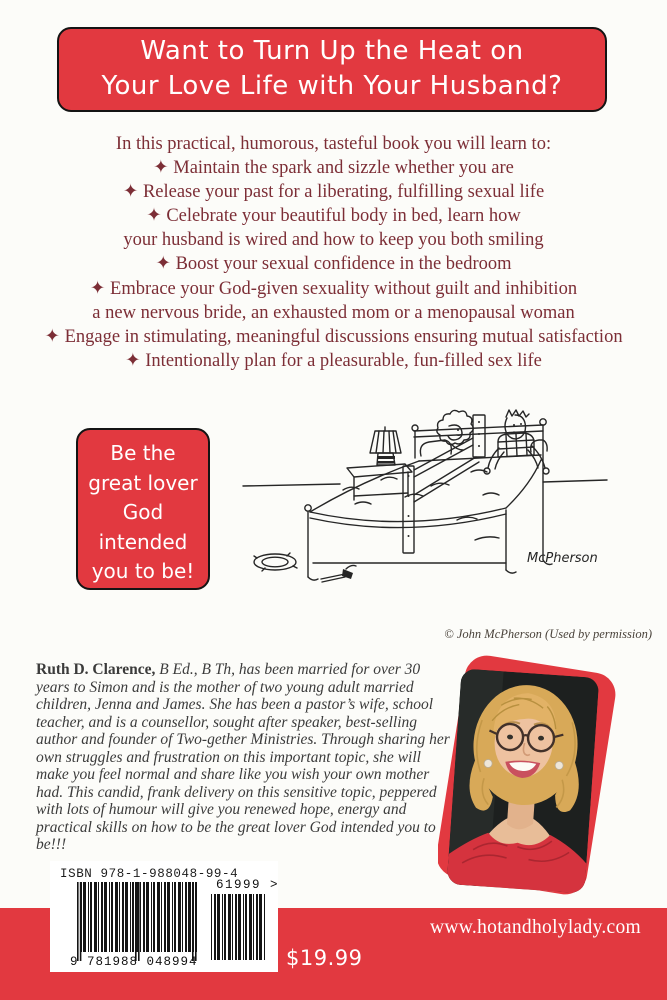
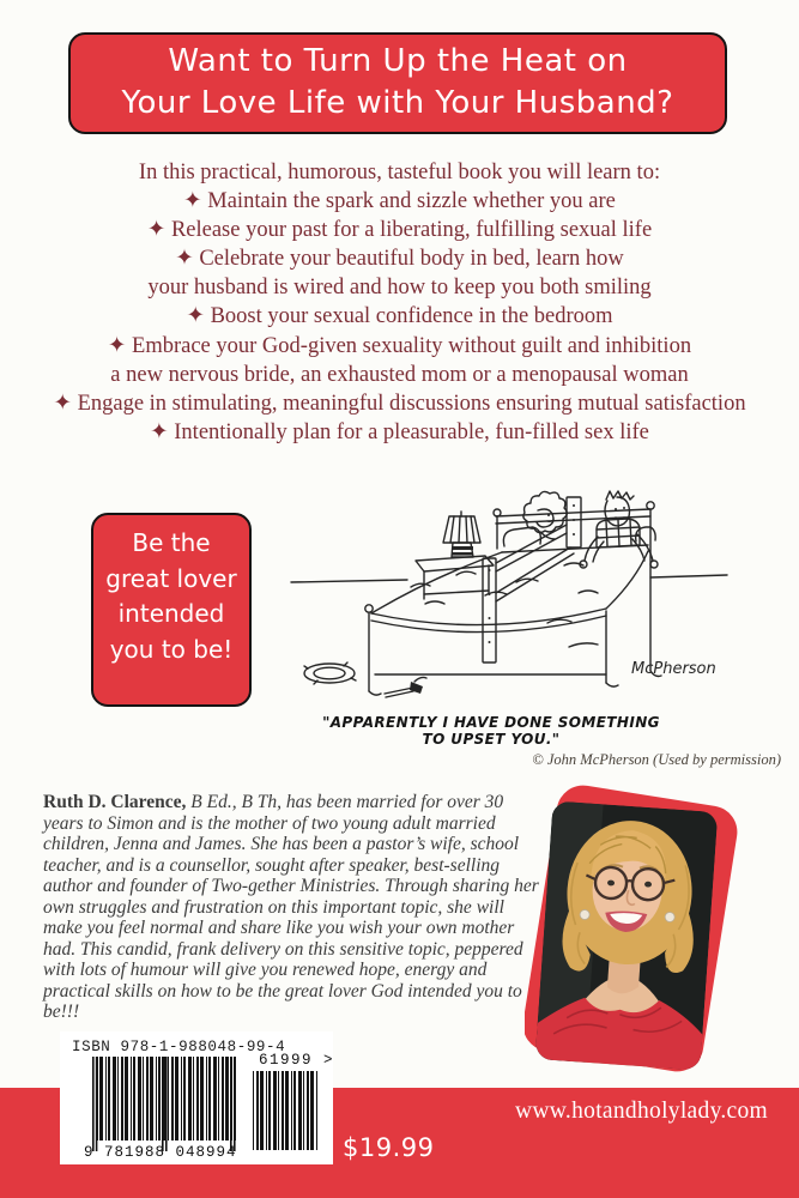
  Want to Turn Up the Heat on
  Your Love Life with Your Husband?
  In this practical, humorous, tasteful book you will learn to:
  ✦ Maintain the spark and sizzle whether you are
  ✦ Release your past for a liberating, fulfilling sexual life
  ✦ Celebrate your beautiful body in bed, learn how
  your husband is wired and how to keep you both smiling
  ✦ Boost your sexual confidence in the bedroom
  ✦ Embrace your God-given sexuality without guilt and inhibition
  a new nervous bride, an exhausted mom or a menopausal woman
  ✦ Engage in stimulating, meaningful discussions ensuring mutual satisfaction
  ✦ Intentionally plan for a pleasurable, fun-filled sex life
  Be the
  great lover
- God
  intended
  you to be!
  McPherson
+ "APPARENTLY I HAVE DONE SOMETHING
+ TO UPSET YOU."
  © John McPherson (Used by permission)
  Ruth D. Clarence, B Ed., B Th, has been married for over 30 years to Simon and is the mother of two young adult married children, Jenna and James. She has been a pastor’s wife, school teacher, and is a counsellor, sought after speaker, best-selling author and founder of Two-gether Ministries. Through sharing her own struggles and frustration on this important topic, she will make you feel normal and share like you wish your own mother had. This candid, frank delivery on this sensitive topic, peppered with lots of humour will give you renewed hope, energy and practical skills on how to be the great lover God intended you to be!!!
  www.hotandholylady.com
  $19.99
  ISBN 978-1-988048-99-4
  9 781988 048994
  61999 >
